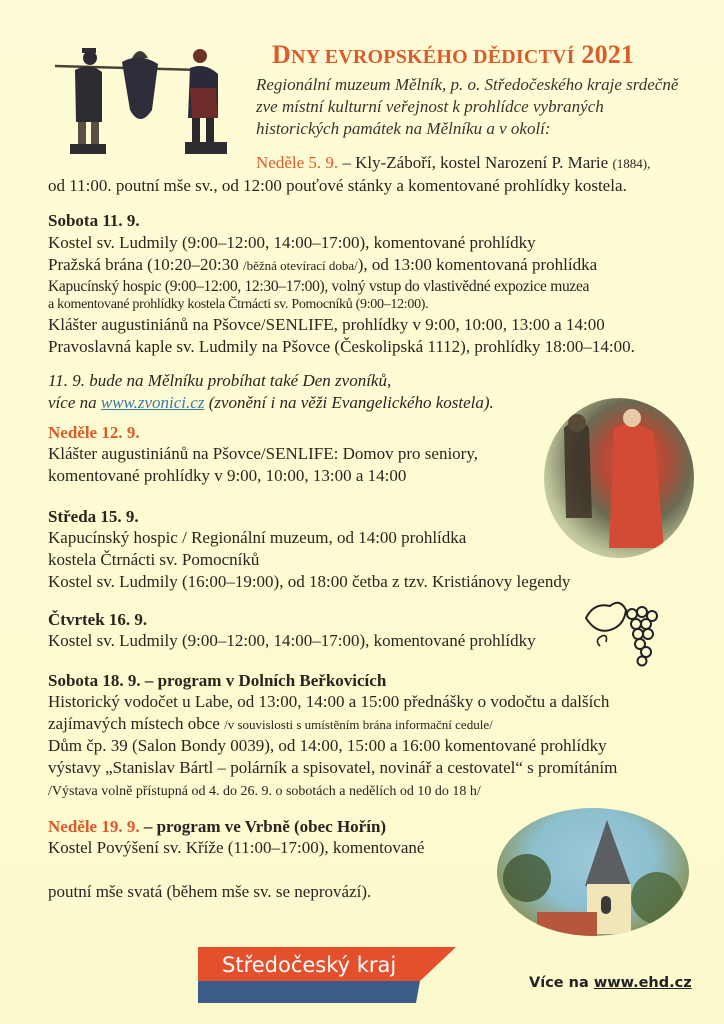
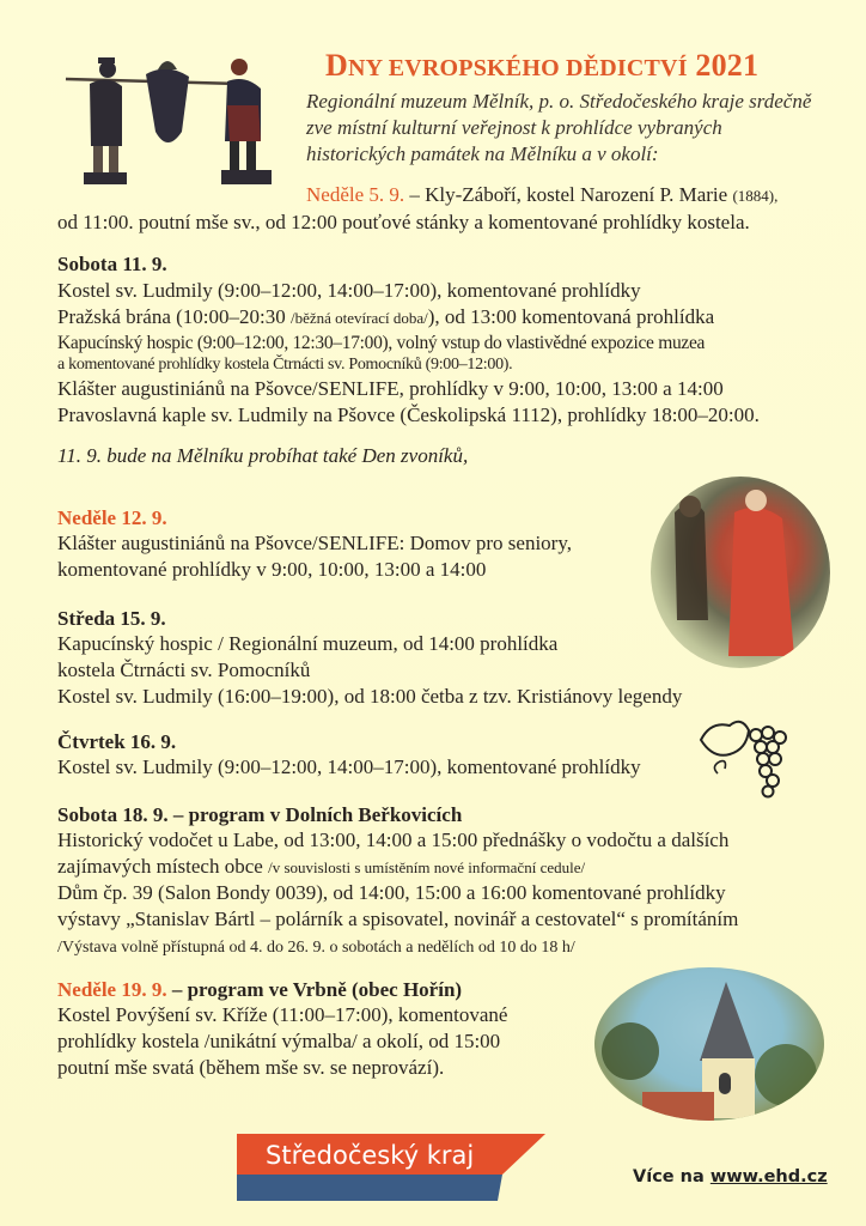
  DNY EVROPSKÉHO DĚDICTVÍ 2021
  Regionální muzeum Mělník, p. o. Středočeského kraje srdečně
  zve místní kulturní veřejnost k prohlídce vybraných
  historických památek na Mělníku a v okolí:
  Neděle 5. 9. – Kly-Záboří, kostel Narození P. Marie (1884),
  od 11:00. poutní mše sv., od 12:00 pouťové stánky a komentované prohlídky kostela.
  Sobota 11. 9.
  Kostel sv. Ludmily (9:00–12:00, 14:00–17:00), komentované prohlídky
- Pražská brána (10:20–20:30 /běžná otevírací doba/), od 13:00 komentovaná prohlídka
+ Pražská brána (10:00–20:30 /běžná otevírací doba/), od 13:00 komentovaná prohlídka
  Kapucínský hospic (9:00–12:00, 12:30–17:00), volný vstup do vlastivědné expozice muzea
  a komentované prohlídky kostela Čtrnácti sv. Pomocníků (9:00–12:00).
  Klášter augustiniánů na Pšovce/SENLIFE, prohlídky v 9:00, 10:00, 13:00 a 14:00
- Pravoslavná kaple sv. Ludmily na Pšovce (Českolipská 1112), prohlídky 18:00–14:00.
+ Pravoslavná kaple sv. Ludmily na Pšovce (Českolipská 1112), prohlídky 18:00–20:00.
  11. 9. bude na Mělníku probíhat také Den zvoníků,
- více na www.zvonici.cz (zvonění i na věži Evangelického kostela).
  Neděle 12. 9.
  Klášter augustiniánů na Pšovce/SENLIFE: Domov pro seniory,
  komentované prohlídky v 9:00, 10:00, 13:00 a 14:00
  Středa 15. 9.
  Kapucínský hospic / Regionální muzeum, od 14:00 prohlídka
  kostela Čtrnácti sv. Pomocníků
  Kostel sv. Ludmily (16:00–19:00), od 18:00 četba z tzv. Kristiánovy legendy
  Čtvrtek 16. 9.
  Kostel sv. Ludmily (9:00–12:00, 14:00–17:00), komentované prohlídky
  Sobota 18. 9. – program v Dolních Beřkovicích
  Historický vodočet u Labe, od 13:00, 14:00 a 15:00 přednášky o vodočtu a dalších
- zajímavých místech obce /v souvislosti s umístěním brána informační cedule/
+ zajímavých místech obce /v souvislosti s umístěním nové informační cedule/
  Dům čp. 39 (Salon Bondy 0039), od 14:00, 15:00 a 16:00 komentované prohlídky
  výstavy „Stanislav Bártl – polárník a spisovatel, novinář a cestovatel“ s promítáním
  /Výstava volně přístupná od 4. do 26. 9. o sobotách a nedělích od 10 do 18 h/
  Neděle 19. 9. – program ve Vrbně (obec Hořín)
  Kostel Povýšení sv. Kříže (11:00–17:00), komentované
+ prohlídky kostela /unikátní výmalba/ a okolí, od 15:00
  poutní mše svatá (během mše sv. se neprovází).
  Středočeský kraj
  Více na www.ehd.cz
